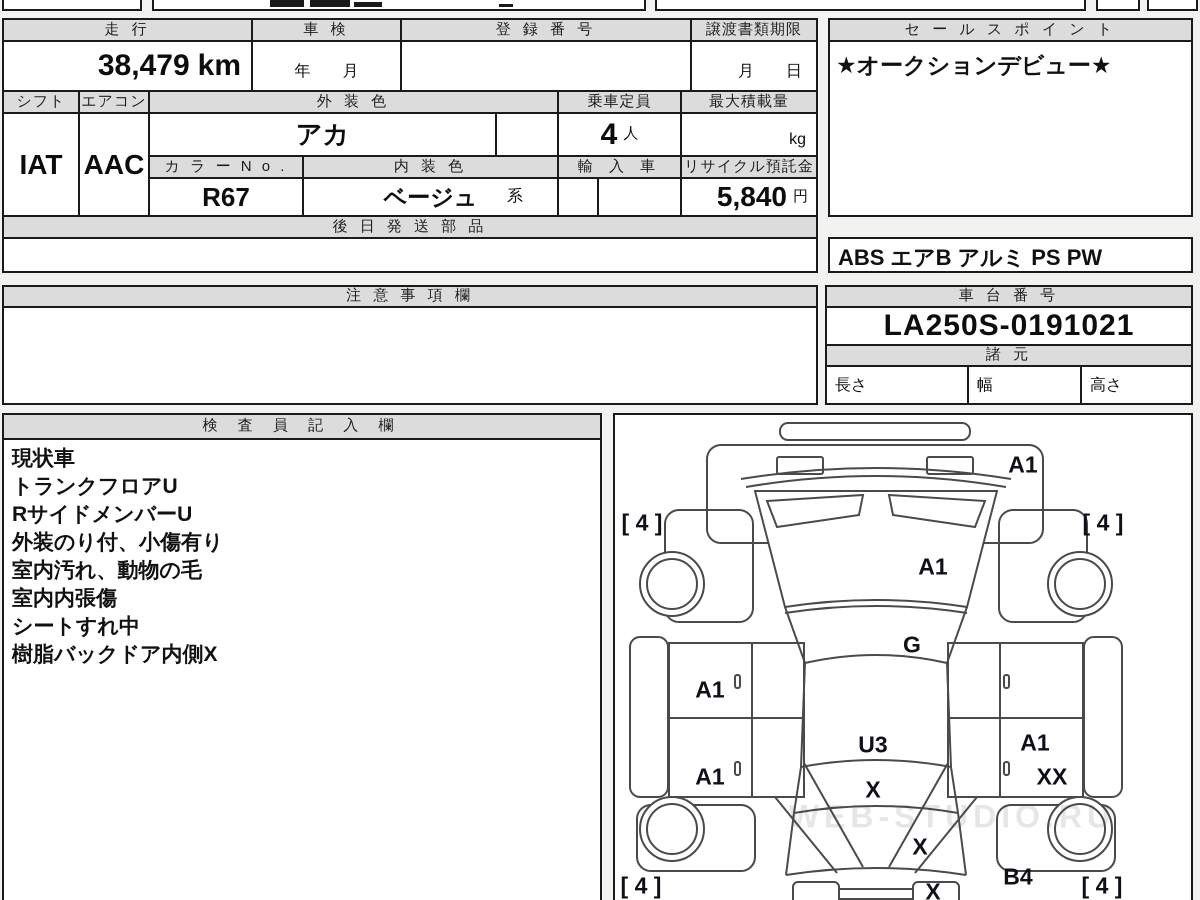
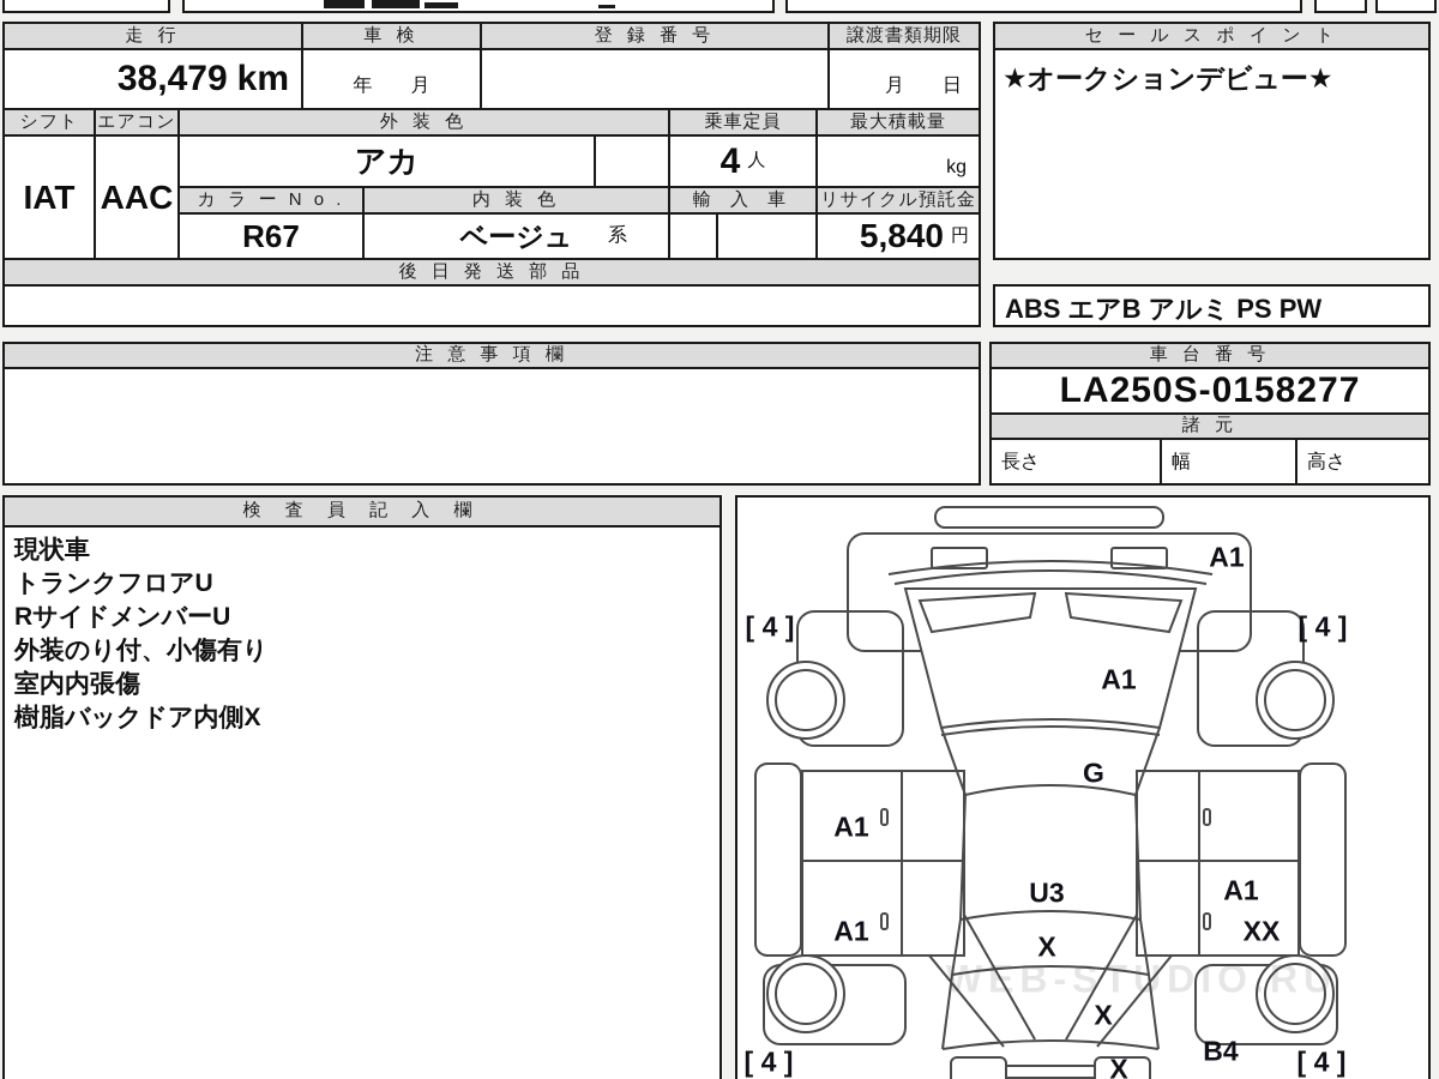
  走 行
  車 検
  登 録 番 号
  譲渡書類期限
  38,479
  km
  年 月
  月 日
  セ ー ル ス ポ イ ン ト
  ★オークションデビュー★
  シフト
  エアコン
  外 装 色
  乗車定員
  最大積載量
  IAT
  AAC
  アカ
  4
  人
  kg
  カ ラ ー N o .
  内 装 色
  輸 入 車
  リサイクル預託金
  R67
  ベージュ
  系
  5,840
  円
  後 日 発 送 部 品
  ABS エアB アルミ PS PW
  注 意 事 項 欄
  車 台 番 号
- LA250S-0191021
+ LA250S-0158277
  諸 元
  長さ
  幅
  高さ
  検 査 員 記 入 欄
  現状車
  トランクフロアU
  RサイドメンバーU
  外装のり付、小傷有り
- 室内汚れ、動物の毛
  室内内張傷
- シートすれ中
  樹脂バックドア内側X
  WEB-STUDIO.RU
  A1
  [ 4 ]
  [ 4 ]
  A1
  G
  A1
  U3
  A1
  A1
  X
  XX
  X
  B4
  X
  [ 4 ]
  [ 4 ]
